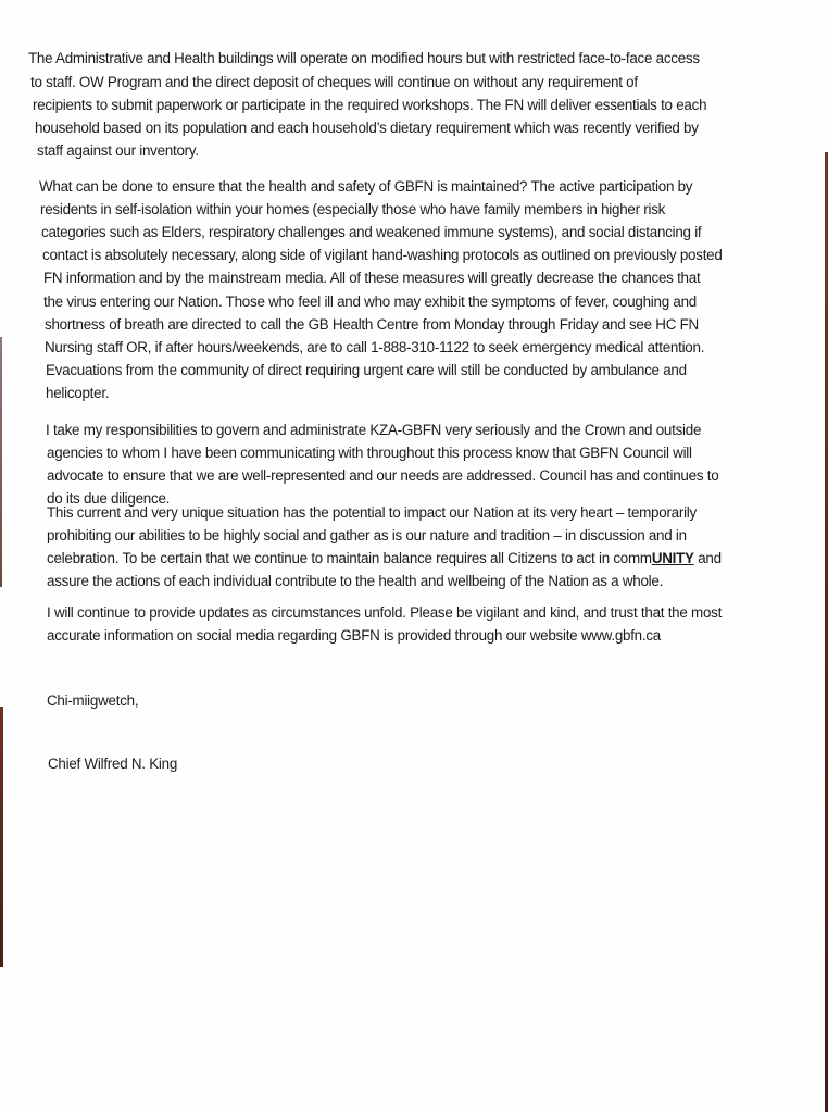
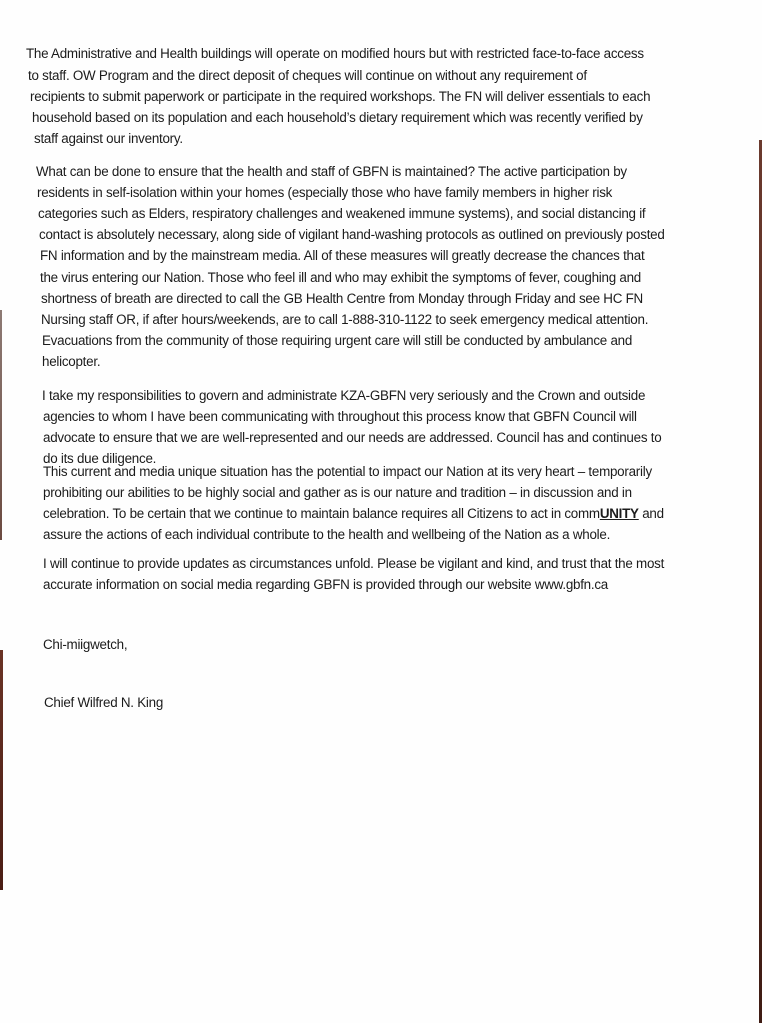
  The Administrative and Health buildings will operate on modified hours but with restricted face-to-face access
  to staff. OW Program and the direct deposit of cheques will continue on without any requirement of
  recipients to submit paperwork or participate in the required workshops. The FN will deliver essentials to each
  household based on its population and each household’s dietary requirement which was recently verified by
  staff against our inventory.
- What can be done to ensure that the health and safety of GBFN is maintained? The active participation by
+ What can be done to ensure that the health and staff of GBFN is maintained? The active participation by
  residents in self-isolation within your homes (especially those who have family members in higher risk
  categories such as Elders, respiratory challenges and weakened immune systems), and social distancing if
  contact is absolutely necessary, along side of vigilant hand-washing protocols as outlined on previously posted
  FN information and by the mainstream media. All of these measures will greatly decrease the chances that
  the virus entering our Nation. Those who feel ill and who may exhibit the symptoms of fever, coughing and
  shortness of breath are directed to call the GB Health Centre from Monday through Friday and see HC FN
  Nursing staff OR, if after hours/weekends, are to call 1-888-310-1122 to seek emergency medical attention.
- Evacuations from the community of direct requiring urgent care will still be conducted by ambulance and
+ Evacuations from the community of those requiring urgent care will still be conducted by ambulance and
  helicopter.
  I take my responsibilities to govern and administrate KZA-GBFN very seriously and the Crown and outside
  agencies to whom I have been communicating with throughout this process know that GBFN Council will
  advocate to ensure that we are well-represented and our needs are addressed. Council has and continues to
  do its due diligence.
- This current and very unique situation has the potential to impact our Nation at its very heart – temporarily
+ This current and media unique situation has the potential to impact our Nation at its very heart – temporarily
  prohibiting our abilities to be highly social and gather as is our nature and tradition – in discussion and in
  celebration. To be certain that we continue to maintain balance requires all Citizens to act in commUNITY and
  assure the actions of each individual contribute to the health and wellbeing of the Nation as a whole.
  I will continue to provide updates as circumstances unfold. Please be vigilant and kind, and trust that the most
  accurate information on social media regarding GBFN is provided through our website www.gbfn.ca
  Chi-miigwetch,
  Chief Wilfred N. King
